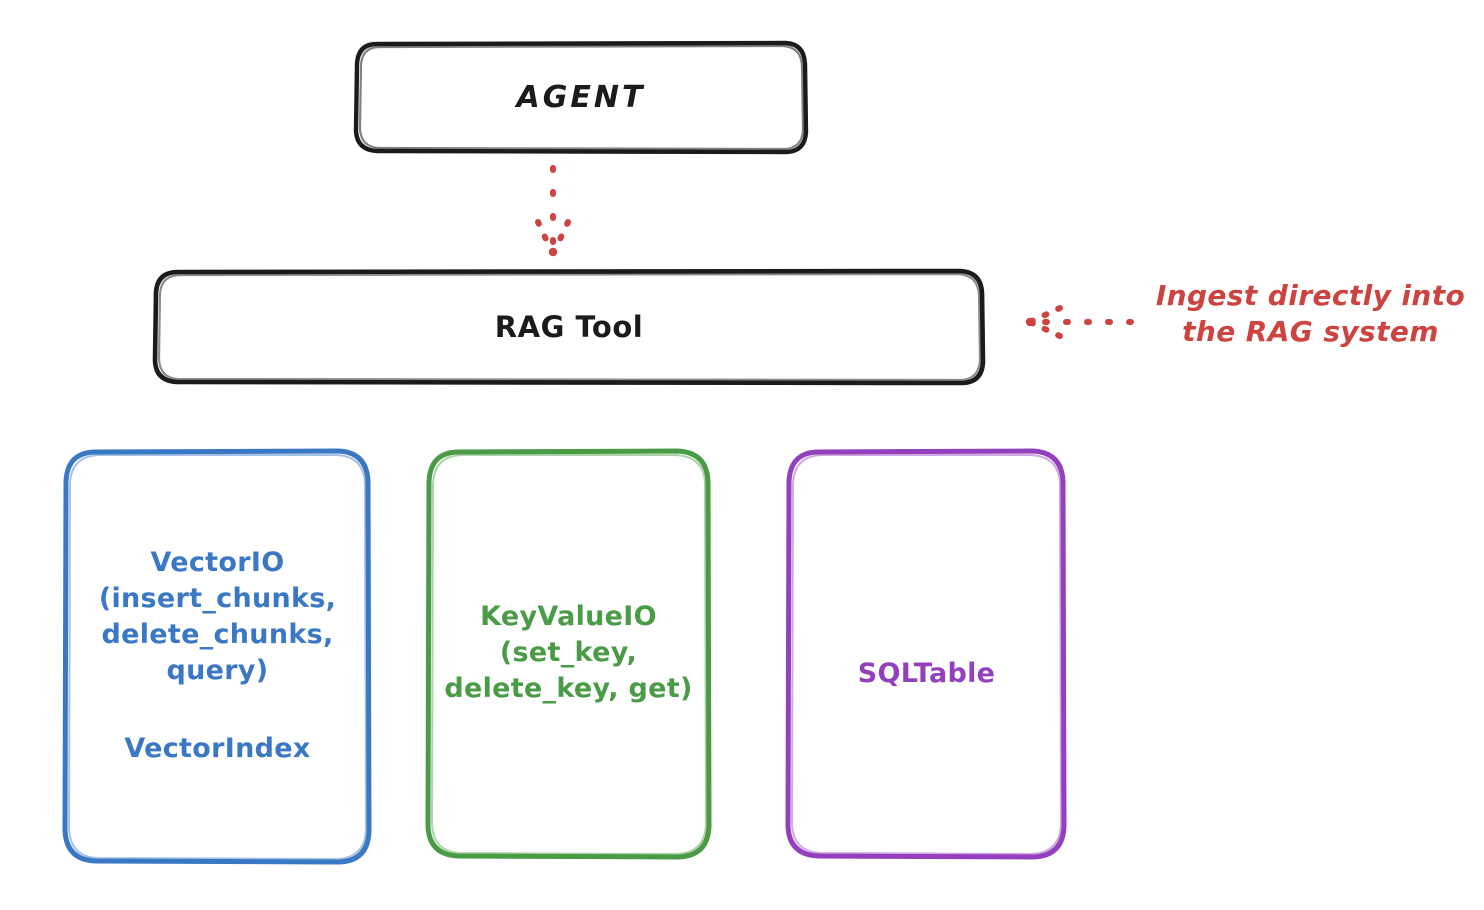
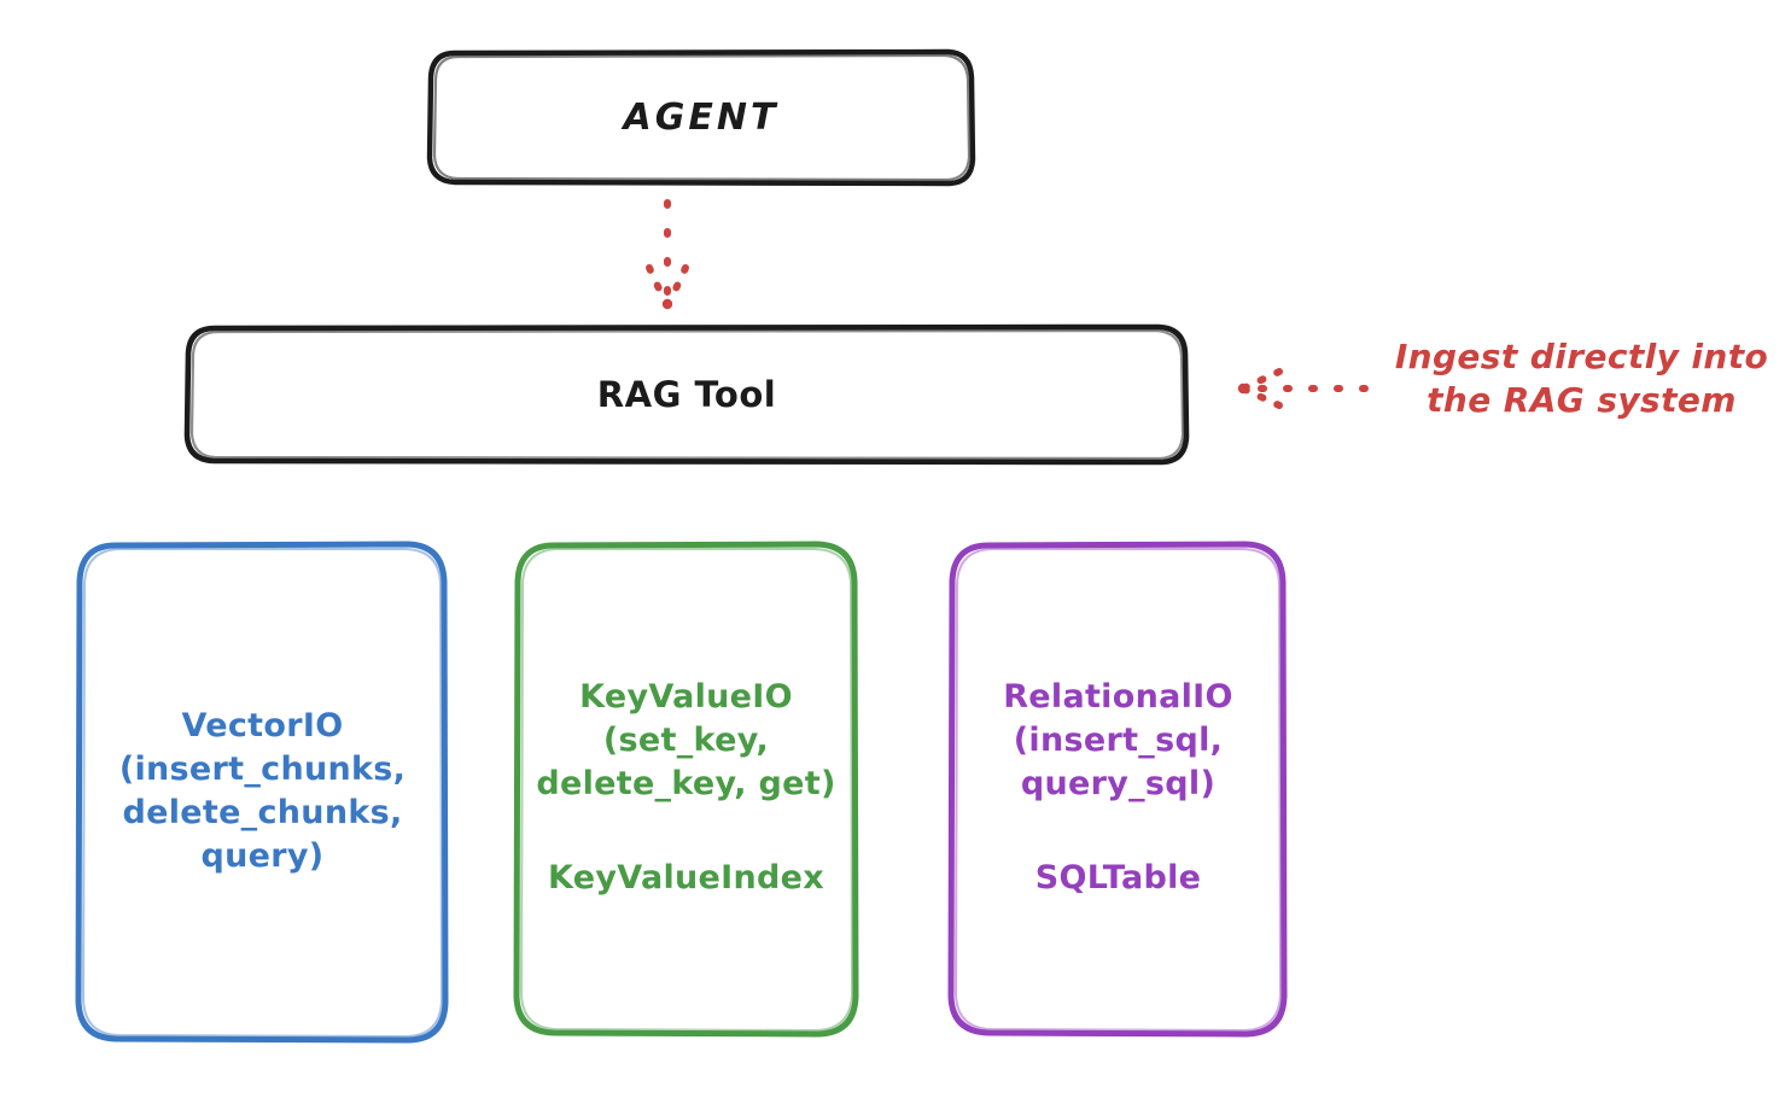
  AGENT
  RAG Tool
  VectorIO
  (insert_chunks,
  delete_chunks,
  query)
- VectorIndex
  KeyValueIO
  (set_key,
  delete_key, get)
+ KeyValueIndex
+ RelationalIO
+ (insert_sql,
+ query_sql)
  SQLTable
  Ingest directly into
  the RAG system
